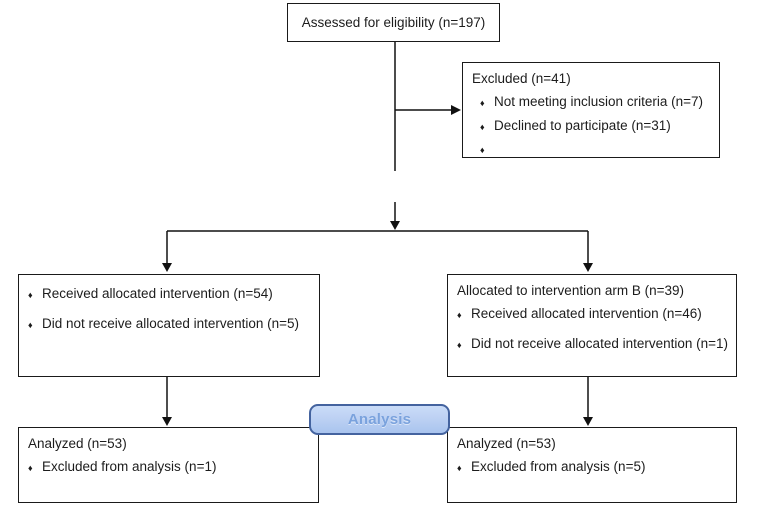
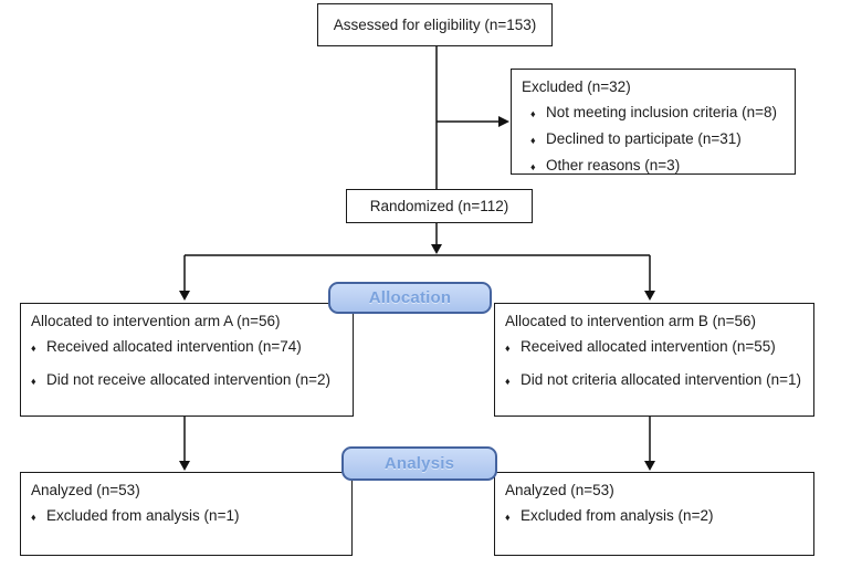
- Assessed for eligibility (n=197)
+ Assessed for eligibility (n=153)
- Excluded (n=41)
+ Excluded (n=32)
  ♦
- Not meeting inclusion criteria (n=7)
+ Not meeting inclusion criteria (n=8)
  ♦
  Declined to participate (n=31)
  ♦
+ Other reasons (n=3)
+ Randomized (n=112)
+ Allocation
+ Allocated to intervention arm A (n=56)
  ♦
- Received allocated intervention (n=54)
+ Received allocated intervention (n=74)
  ♦
- Did not receive allocated intervention (n=5)
+ Did not receive allocated intervention (n=2)
- Allocated to intervention arm B (n=39)
+ Allocated to intervention arm B (n=56)
  ♦
- Received allocated intervention (n=46)
+ Received allocated intervention (n=55)
  ♦
- Did not receive allocated intervention (n=1)
+ Did not criteria allocated intervention (n=1)
  Analysis
  Analyzed (n=53)
  ♦
  Excluded from analysis (n=1)
  Analyzed (n=53)
  ♦
- Excluded from analysis (n=5)
+ Excluded from analysis (n=2)
